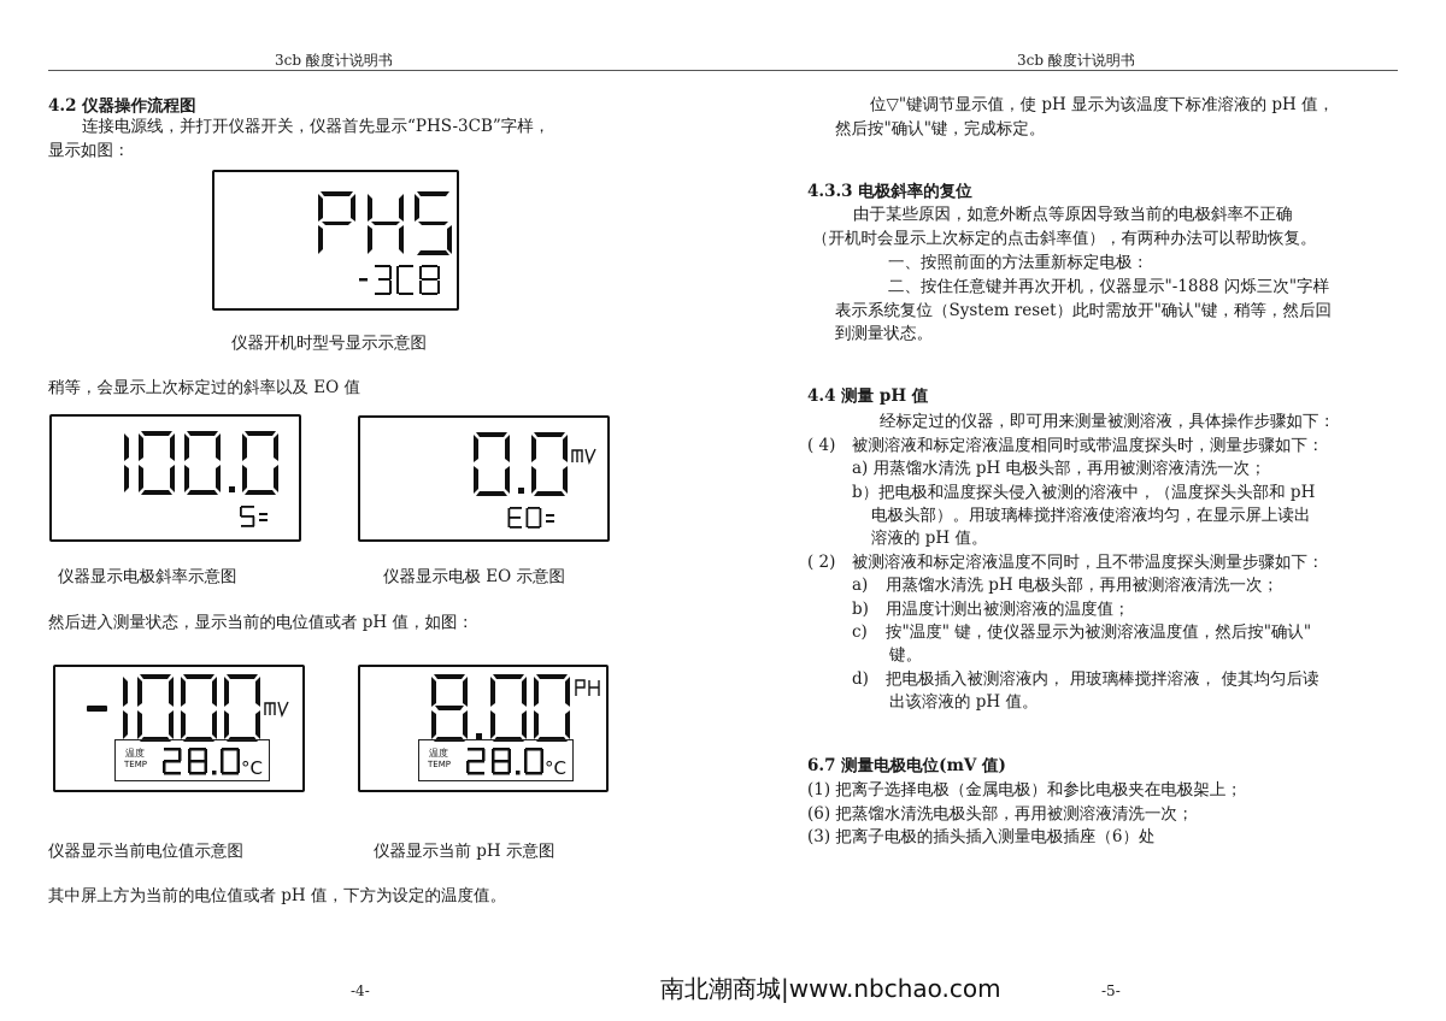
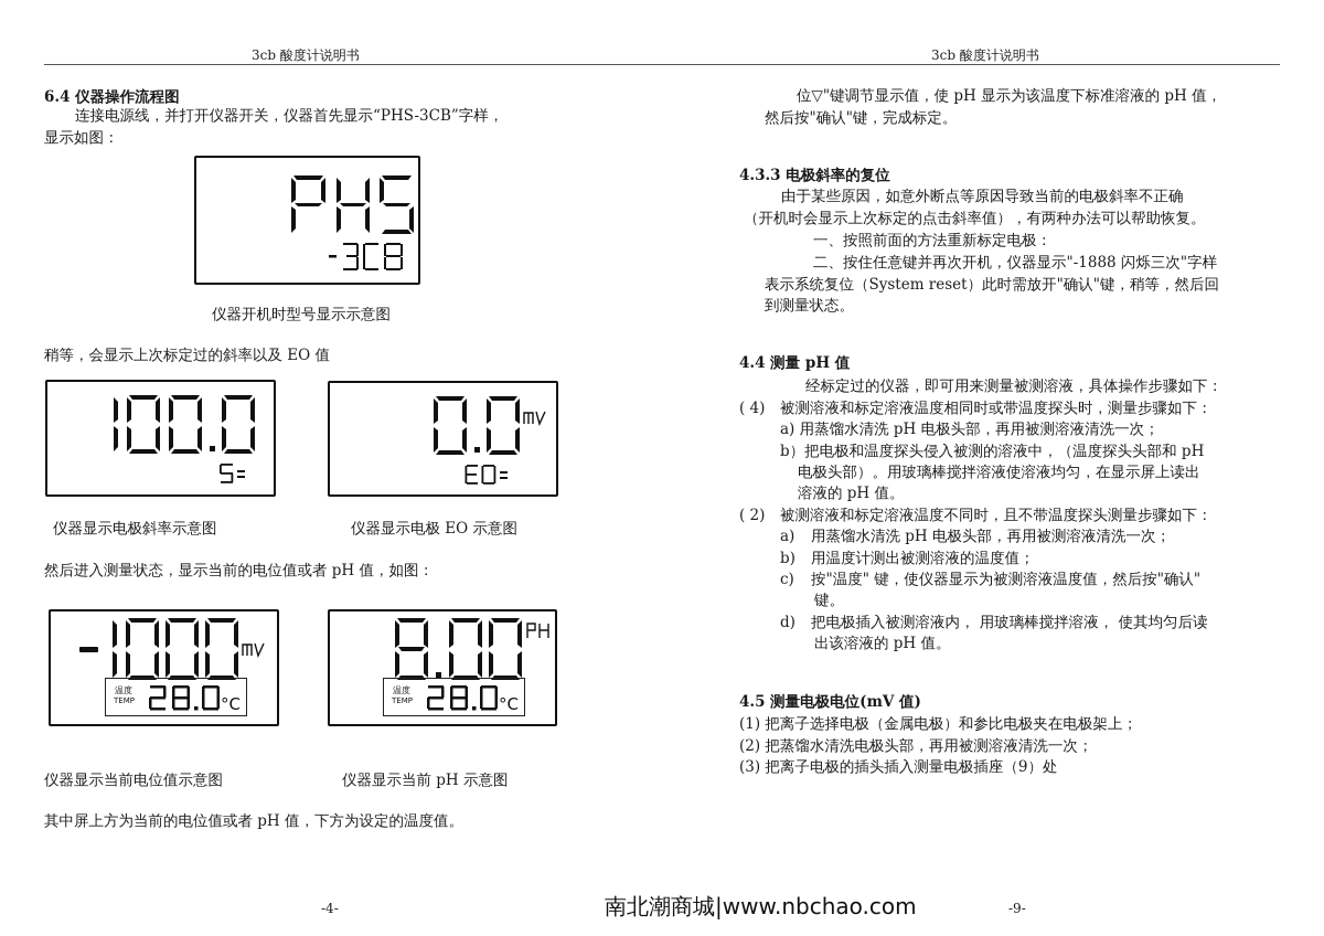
  3cb 酸度计说明书
  3cb 酸度计说明书
- 4.2 仪器操作流程图
+ 6.4 仪器操作流程图
  连接电源线，并打开仪器开关，仪器首先显示“PHS-3CB”字样，
  显示如图：
  仪器开机时型号显示示意图
  稍等，会显示上次标定过的斜率以及 EO 值
  仪器显示电极斜率示意图
  仪器显示电极 EO 示意图
  然后进入测量状态，显示当前的电位值或者 pH 值，如图：
  温度
  TEMP
  °C
  温度
  TEMP
  °C
  仪器显示当前电位值示意图
  仪器显示当前 pH 示意图
  其中屏上方为当前的电位值或者 pH 值，下方为设定的温度值。
  -4-
  位▽"键调节显示值，使 pH 显示为该温度下标准溶液的 pH 值，
  然后按"确认"键，完成标定。
  4.3.3 电极斜率的复位
  由于某些原因，如意外断点等原因导致当前的电极斜率不正确
  （开机时会显示上次标定的点击斜率值），有两种办法可以帮助恢复。
  一、按照前面的方法重新标定电极：
  二、按住任意键并再次开机，仪器显示"-1888 闪烁三次"字样
  表示系统复位（System reset）此时需放开"确认"键，稍等，然后回
  到测量状态。
  4.4 测量 pH 值
  经标定过的仪器，即可用来测量被测溶液，具体操作步骤如下：
  ( 4)
  被测溶液和标定溶液温度相同时或带温度探头时，测量步骤如下：
  a) 用蒸馏水清洗 pH 电极头部，再用被测溶液清洗一次；
  b）把电极和温度探头侵入被测的溶液中，（温度探头头部和 pH
  电极头部）。用玻璃棒搅拌溶液使溶液均匀，在显示屏上读出
  溶液的 pH 值。
  ( 2)
  被测溶液和标定溶液温度不同时，且不带温度探头测量步骤如下：
  a)
  用蒸馏水清洗 pH 电极头部，再用被测溶液清洗一次；
  b)
  用温度计测出被测溶液的温度值；
  c)
  按"温度" 键，使仪器显示为被测溶液温度值，然后按"确认"
  键。
  d)
  把电极插入被测溶液内， 用玻璃棒搅拌溶液， 使其均匀后读
  出该溶液的 pH 值。
- 6.7 测量电极电位(mV 值)
+ 4.5 测量电极电位(mV 值)
  (1) 把离子选择电极（金属电极）和参比电极夹在电极架上；
- (6) 把蒸馏水清洗电极头部，再用被测溶液清洗一次；
+ (2) 把蒸馏水清洗电极头部，再用被测溶液清洗一次；
- (3) 把离子电极的插头插入测量电极插座（6）处
+ (3) 把离子电极的插头插入测量电极插座（9）处
- -5-
+ -9-
  南北潮商城|www.nbchao.com
